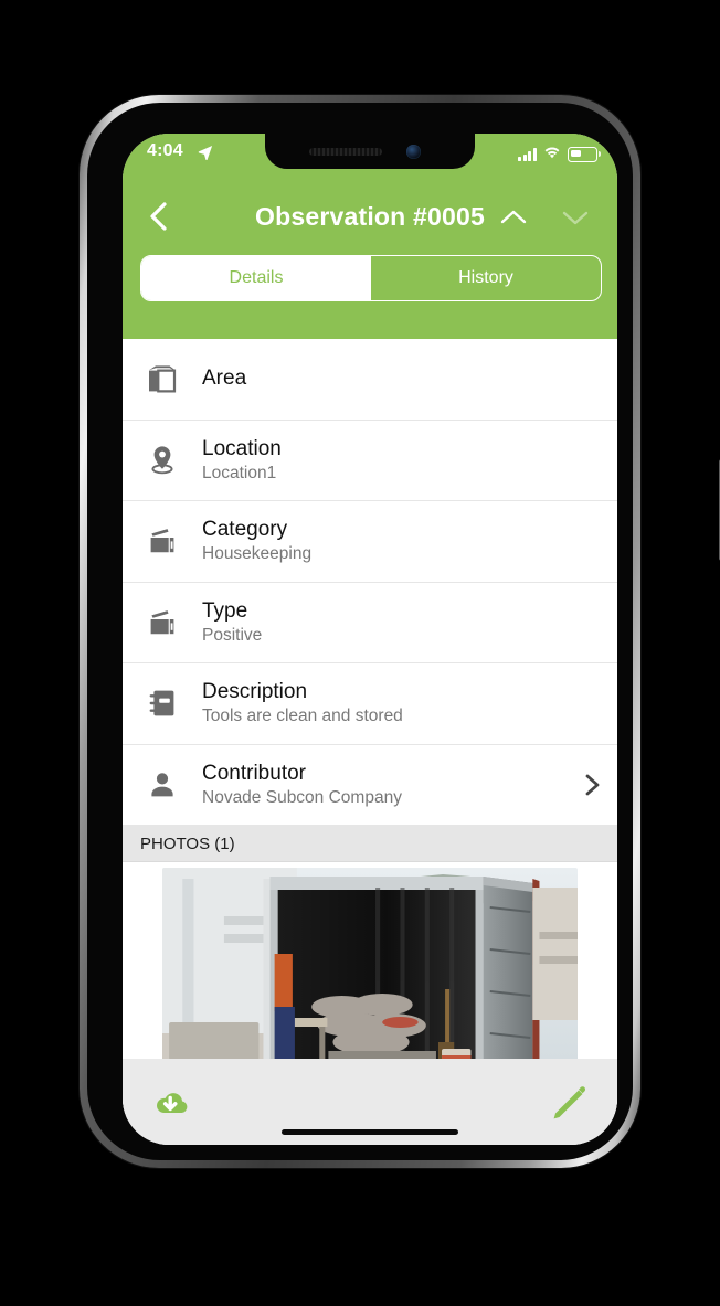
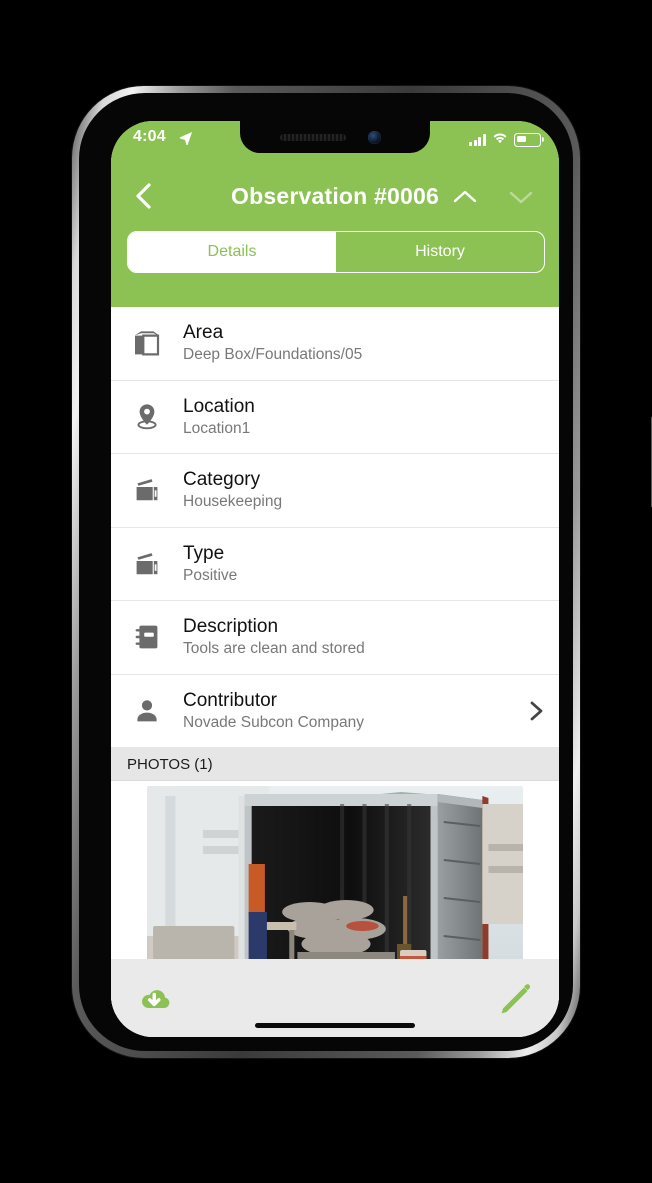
  4:04
- Observation #0005
+ Observation #0006
  Details
  History
  Area
+ Deep Box/Foundations/05
  Location
  Location1
  Category
  Housekeeping
  Type
  Positive
  Description
  Tools are clean and stored
  Contributor
  Novade Subcon Company
  PHOTOS (1)
